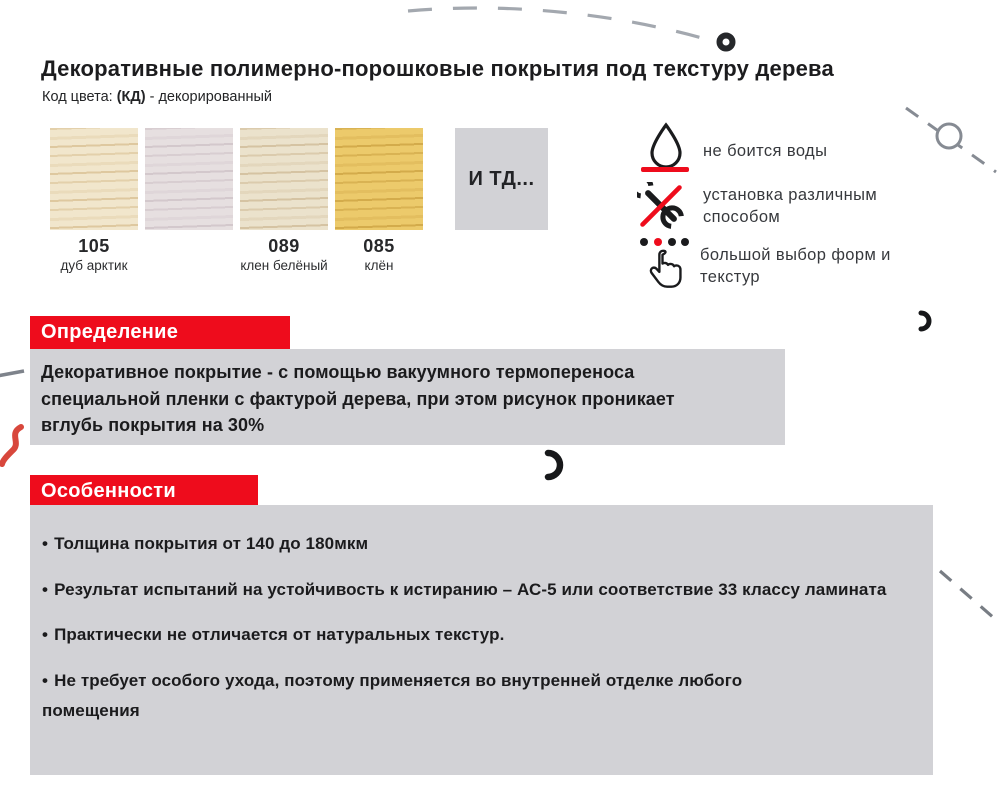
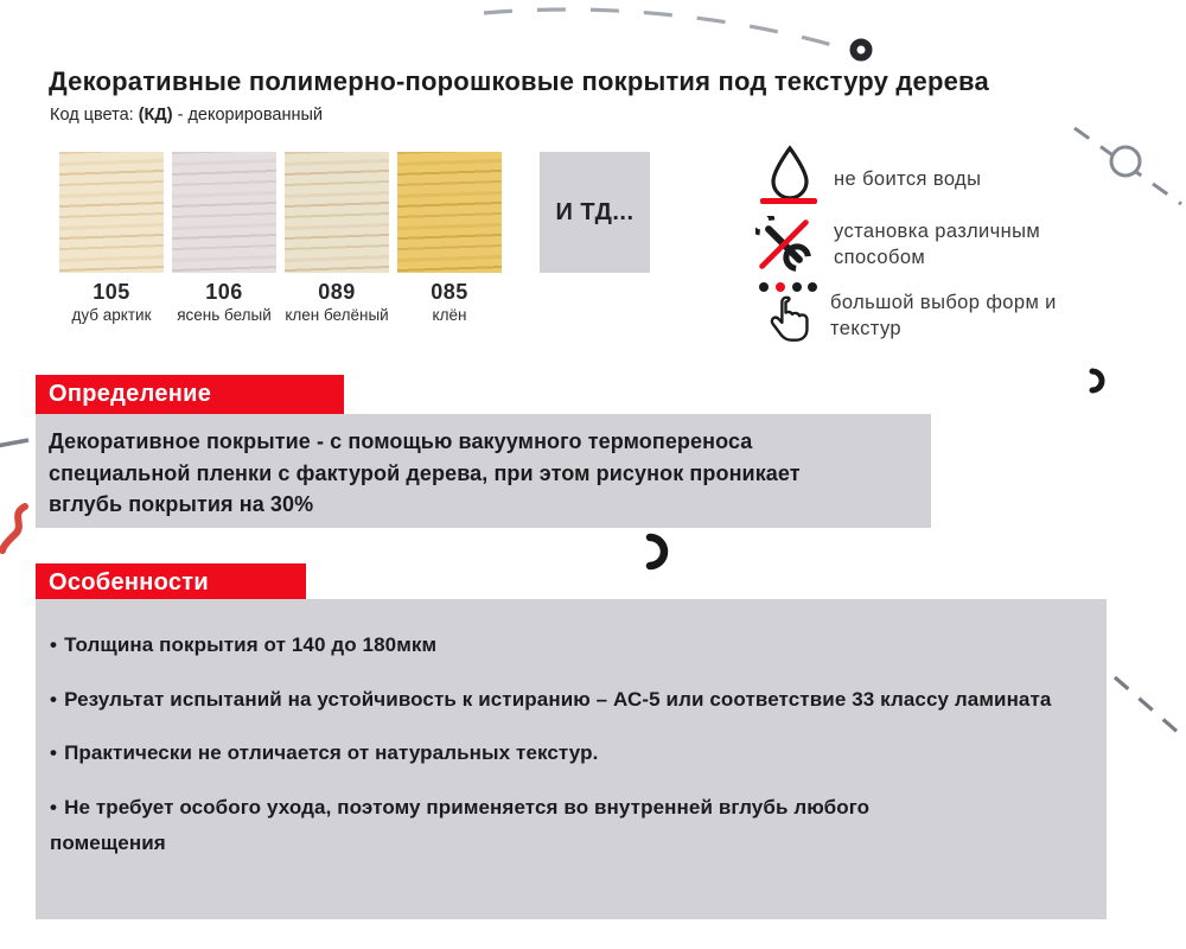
  Декоративные полимерно-порошковые покрытия под текстуру дерева
  Код цвета: (КД) - декорированный
  105
  дуб арктик
+ 106
+ ясень белый
  089
  клен белёный
  085
  клён
  И ТД...
  не боится воды
  установка различным способом
  большой выбор форм и текстур
  Определение
  Декоративное покрытие - с помощью вакуумного термопереноса специальной пленки с фактурой дерева, при этом рисунок проникает вглубь покрытия на 30%
  Особенности
  • Толщина покрытия от 140 до 180мкм
  • Результат испытаний на устойчивость к истиранию – АС-5 или соответствие 33 классу ламината
  • Практически не отличается от натуральных текстур.
- • Не требует особого ухода, поэтому применяется во внутренней отделке любого помещения
+ • Не требует особого ухода, поэтому применяется во внутренней вглубь любого помещения
